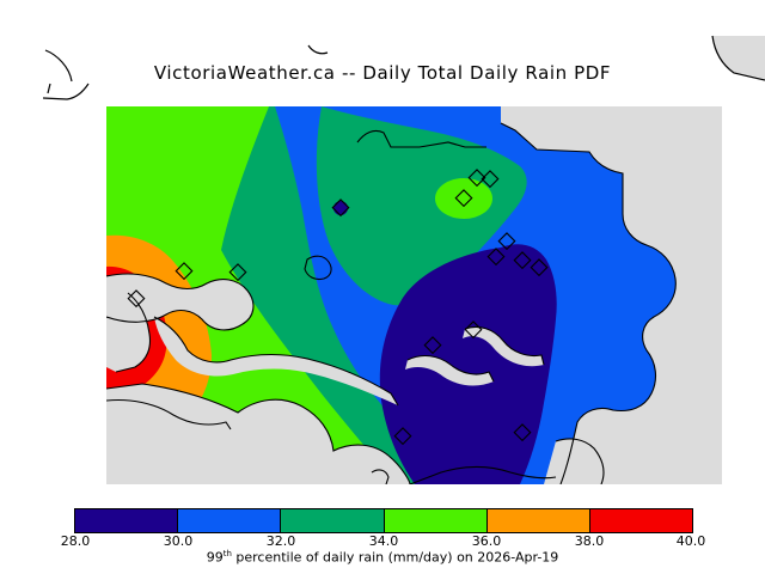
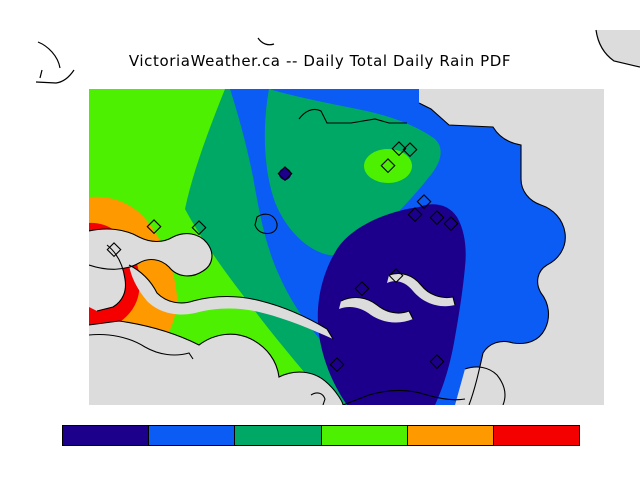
  VictoriaWeather.ca -- Daily Total Daily Rain PDF
- 28.0
- 30.0
- 32.0
- 34.0
- 36.0
- 38.0
- 40.0
- 99th percentile of daily rain (mm/day) on 2026-Apr-19
